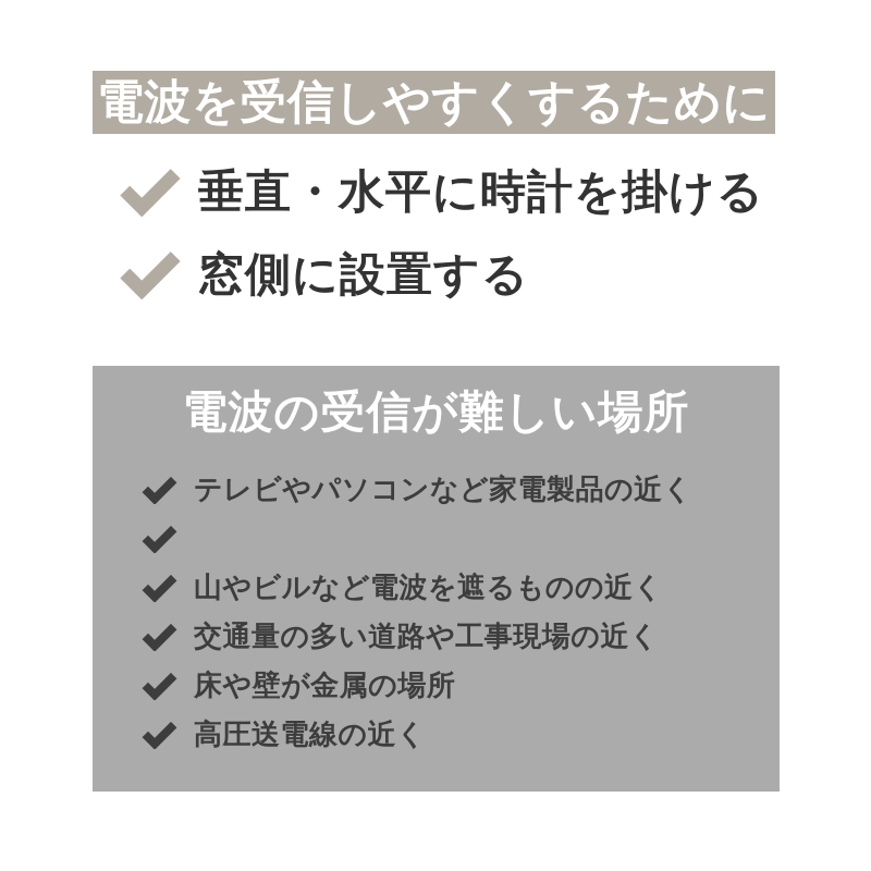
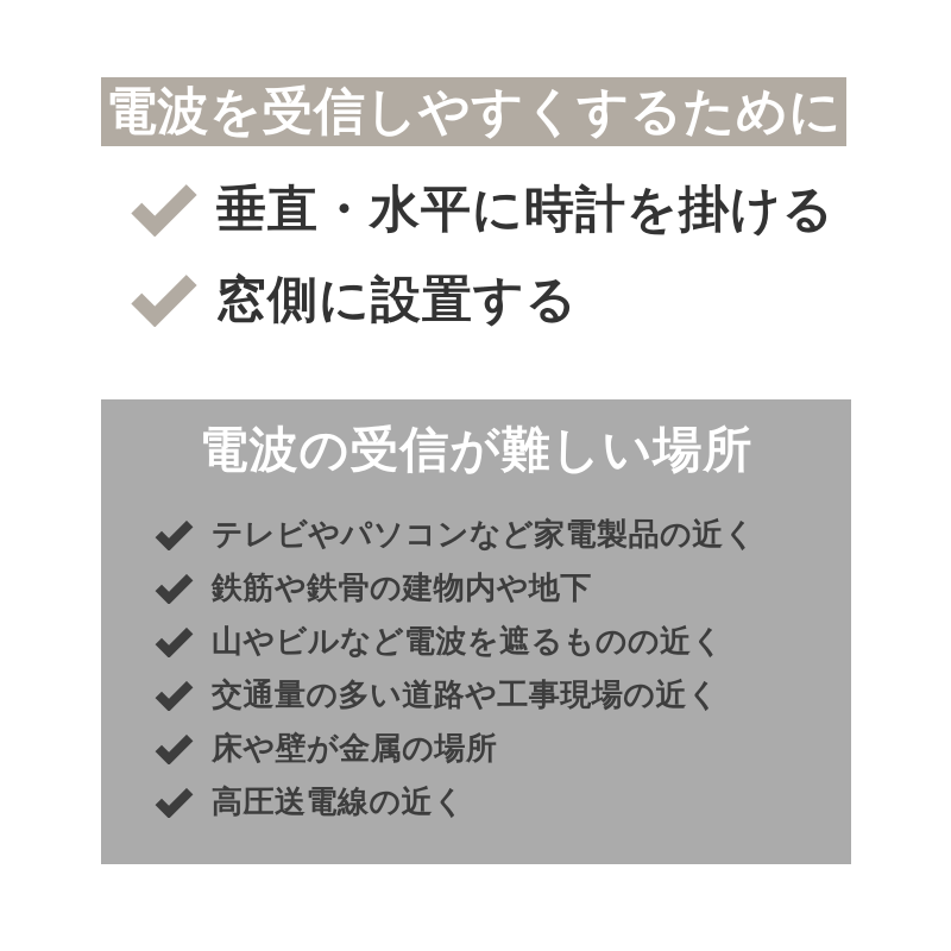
  電波を受信しやすくするために
  垂直・水平に時計を掛ける
  窓側に設置する
  電波の受信が難しい場所
  テレビやパソコンなど家電製品の近く
+ 鉄筋や鉄骨の建物内や地下
  山やビルなど電波を遮るものの近く
  交通量の多い道路や工事現場の近く
  床や壁が金属の場所
  高圧送電線の近く
